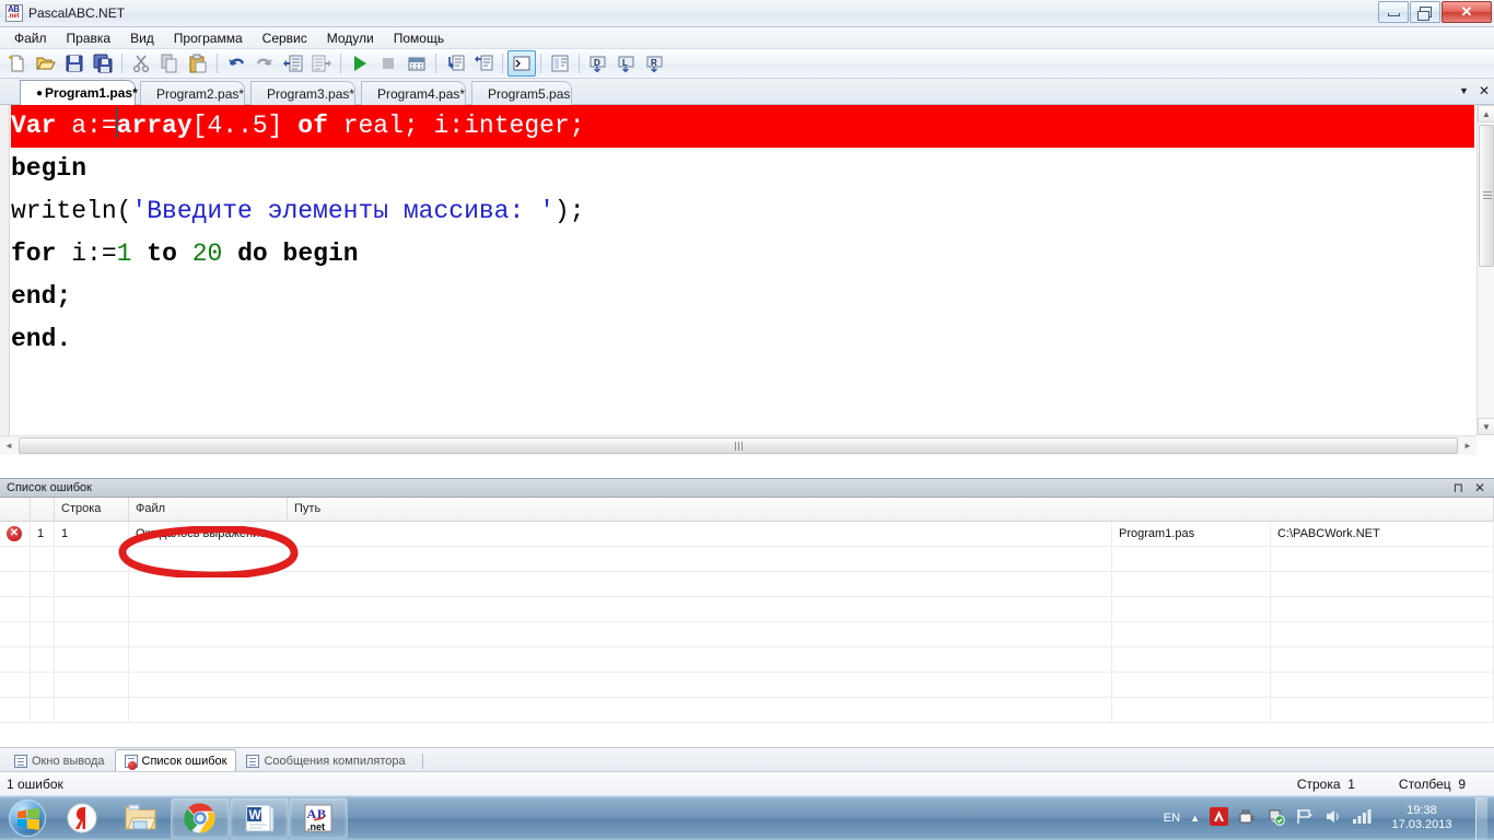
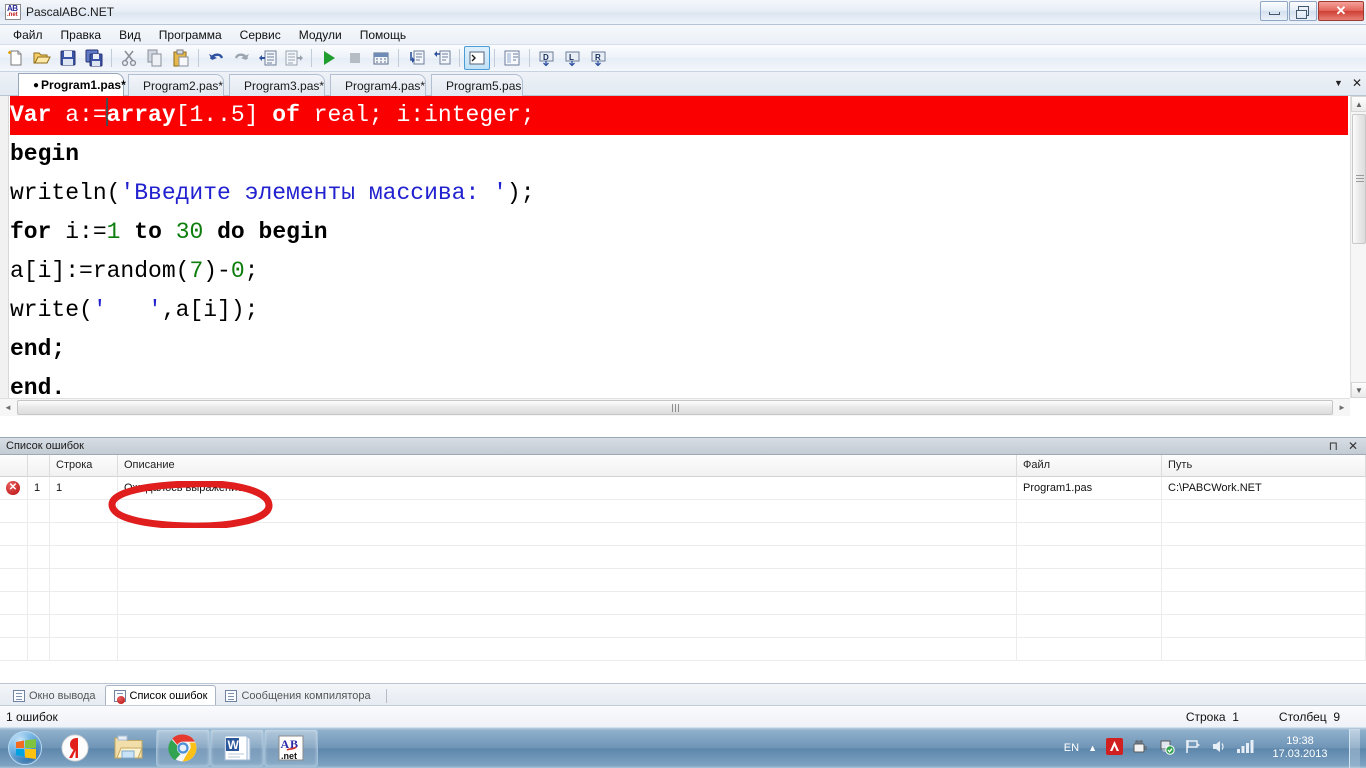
  AB
  PascalABC.NET
  ✕
  Файл
  Правка
  Вид
  Программа
  Сервис
  Модули
  Помощь
  D
  L
  R
  ●
  Program1.pas*
  Program2.pas*
  Program3.pas*
  Program4.pas*
  Program5.pas
  ▼
  ✕
- Var a:=array[4..5] of real; i:integer;
+ Var a:=array[1..5] of real; i:integer;
  begin
  writeln('Введите элементы массива: ');
- for i:=1 to 20 do begin
+ for i:=1 to 30 do begin
+ a[i]:=random(7)-0;
+ write(' ',a[i]);
  end;
  end.
  ▲
  ▼
  ◄
  ►
  Список ошибок
  ⊓
  ✕
  Строка
+ Описание
  Файл
  Путь
  ✕
  1
  1
  Program1.pas
  C:\PABCWork.NET
  Окно вывода
  Список ошибок
  Сообщения компилятора
  1 ошибок
  Строка 1
  Столбец 9
  W
  A
  B
  .net
  EN
  ▲
  19:38
  17.03.2013
